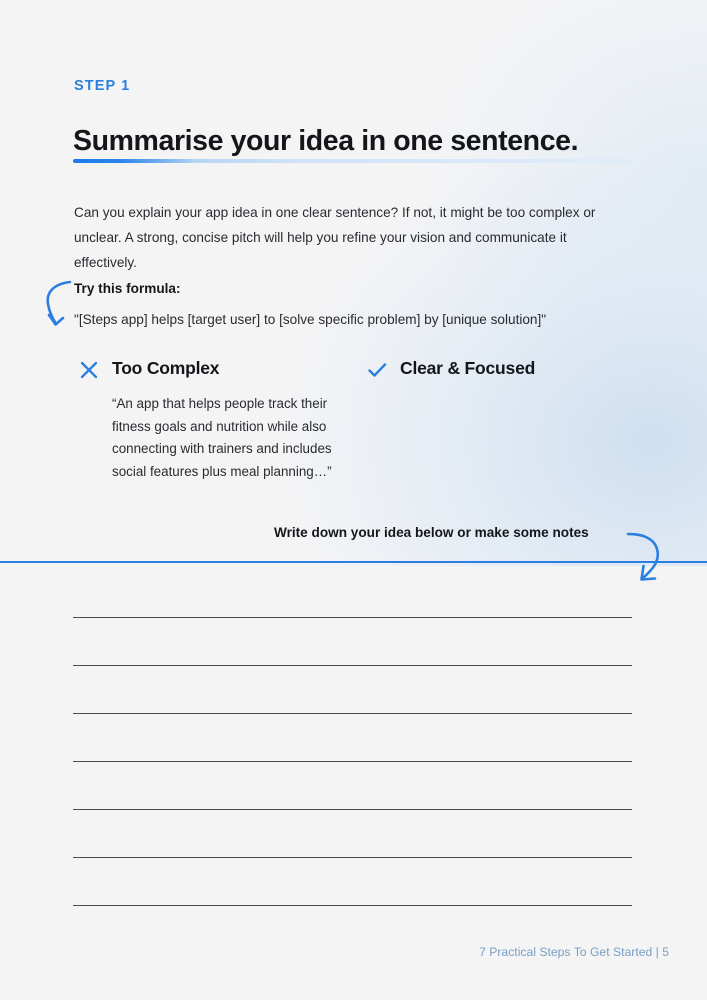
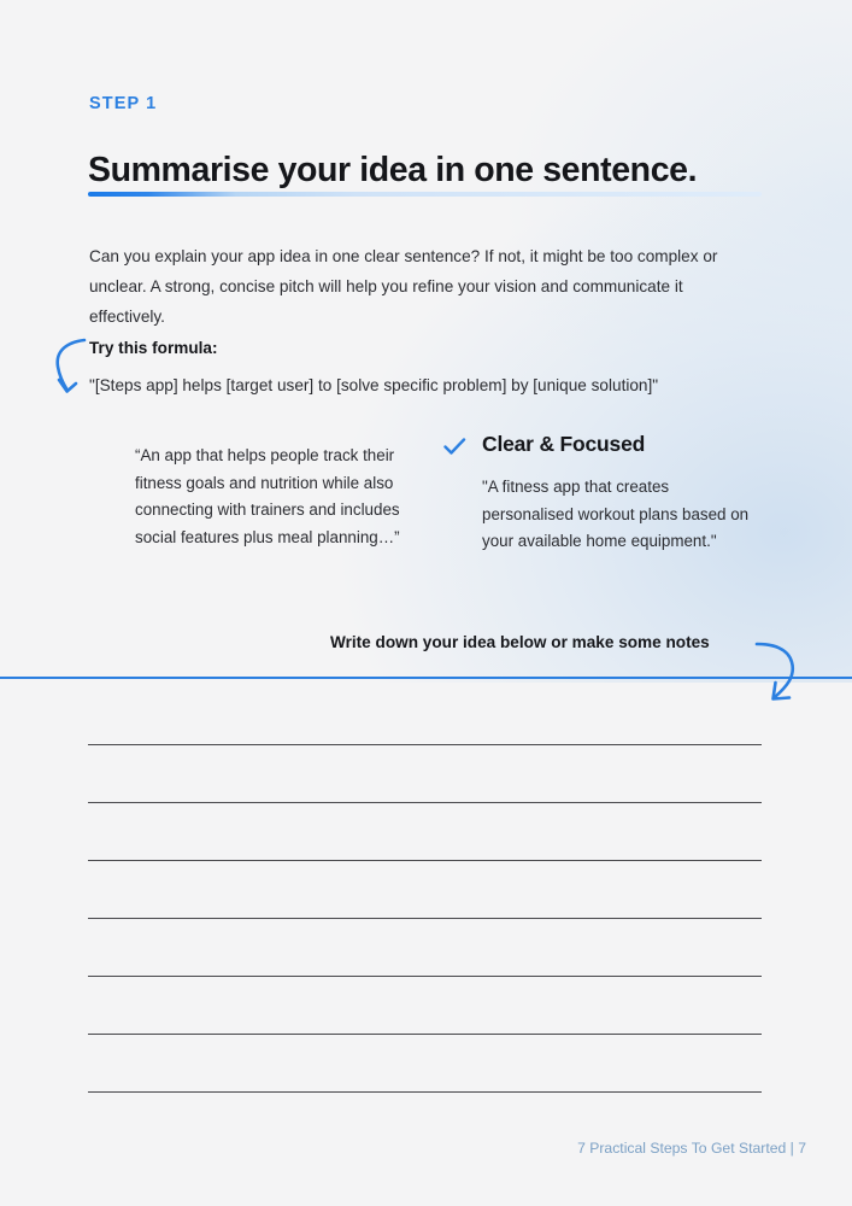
  STEP 1
  Summarise your idea in one sentence.
  Can you explain your app idea in one clear sentence? If not, it might be too complex or unclear. A strong, concise pitch will help you refine your vision and communicate it effectively.
  Try this formula:
  "[Steps app] helps [target user] to [solve specific problem] by [unique solution]"
- Too Complex
  “An app that helps people track their fitness goals and nutrition while also connecting with trainers and includes social features plus meal planning…”
  Clear & Focused
+ "A fitness app that creates personalised workout plans based on your available home equipment."
  Write down your idea below or make some notes
- 7 Practical Steps To Get Started | 5
+ 7 Practical Steps To Get Started | 7
